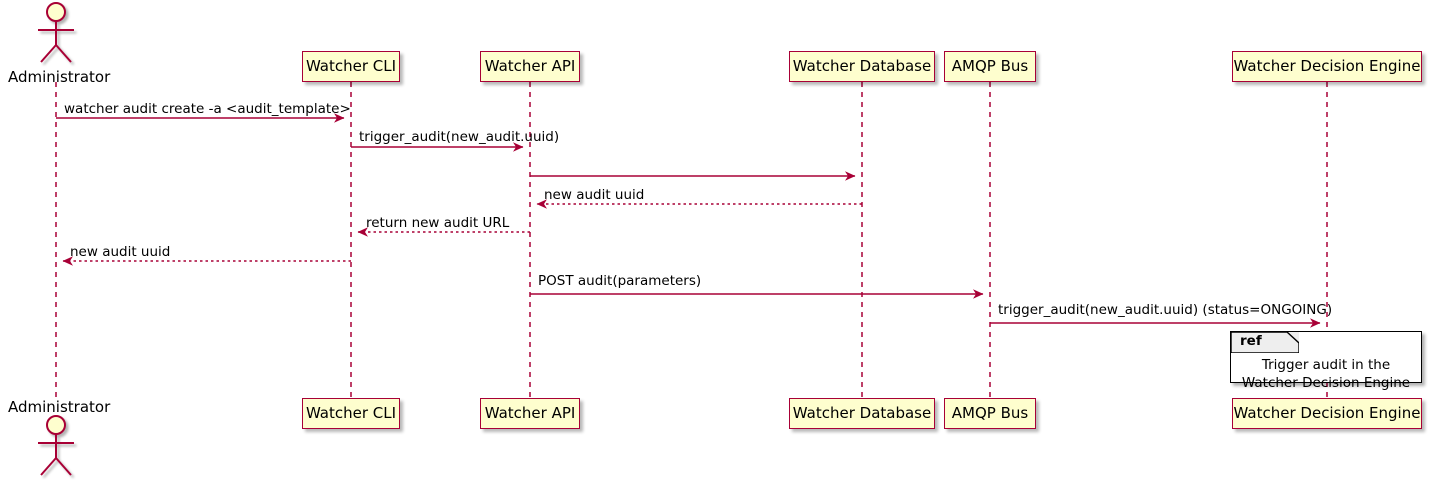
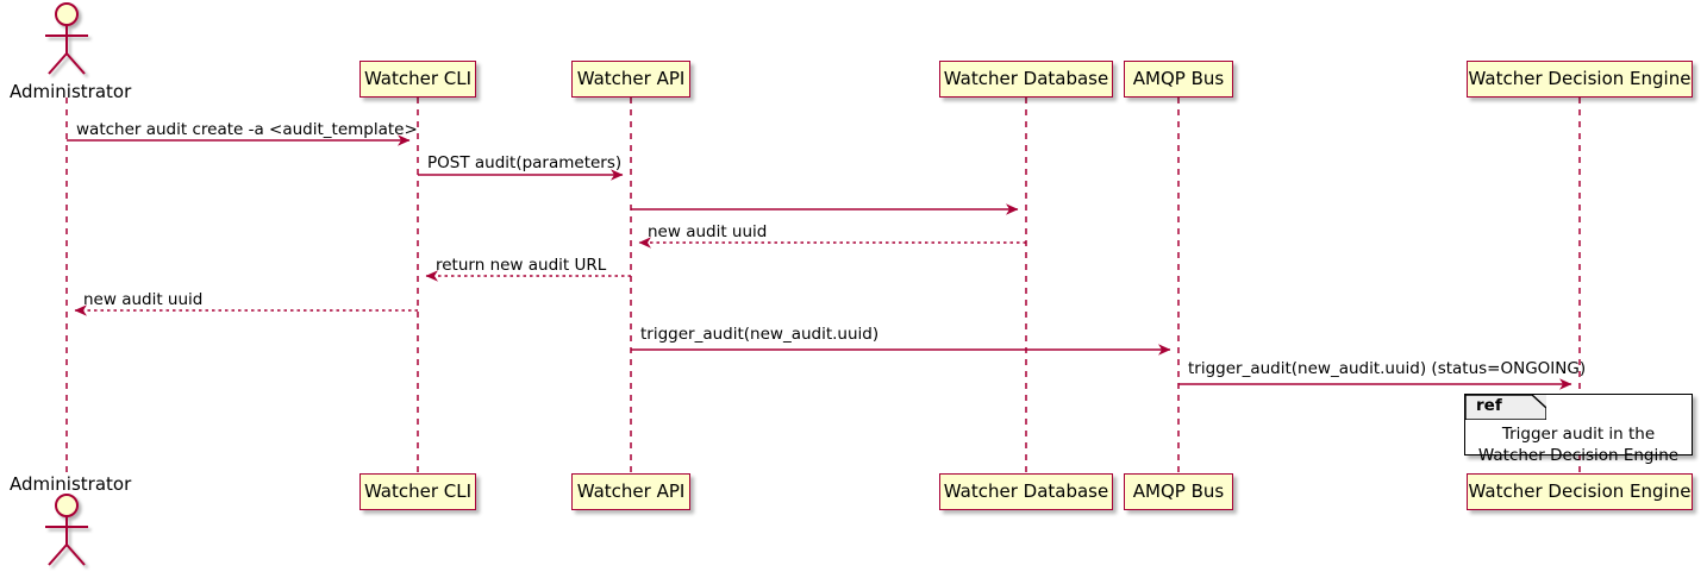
  Administrator
  Watcher CLI
  Watcher API
  Watcher Database
  AMQP Bus
  Watcher Decision Engine
  Administrator
  Watcher CLI
  Watcher API
  Watcher Database
  AMQP Bus
  Watcher Decision Engine
  watcher audit create -a <audit_template>
- trigger_audit(new_audit.uuid)
+ POST audit(parameters)
  new audit uuid
  return new audit URL
  new audit uuid
- POST audit(parameters)
+ trigger_audit(new_audit.uuid)
  trigger_audit(new_audit.uuid) (status=ONGOING)
  ref
  Trigger audit in the
  Watcher Decision Engine
